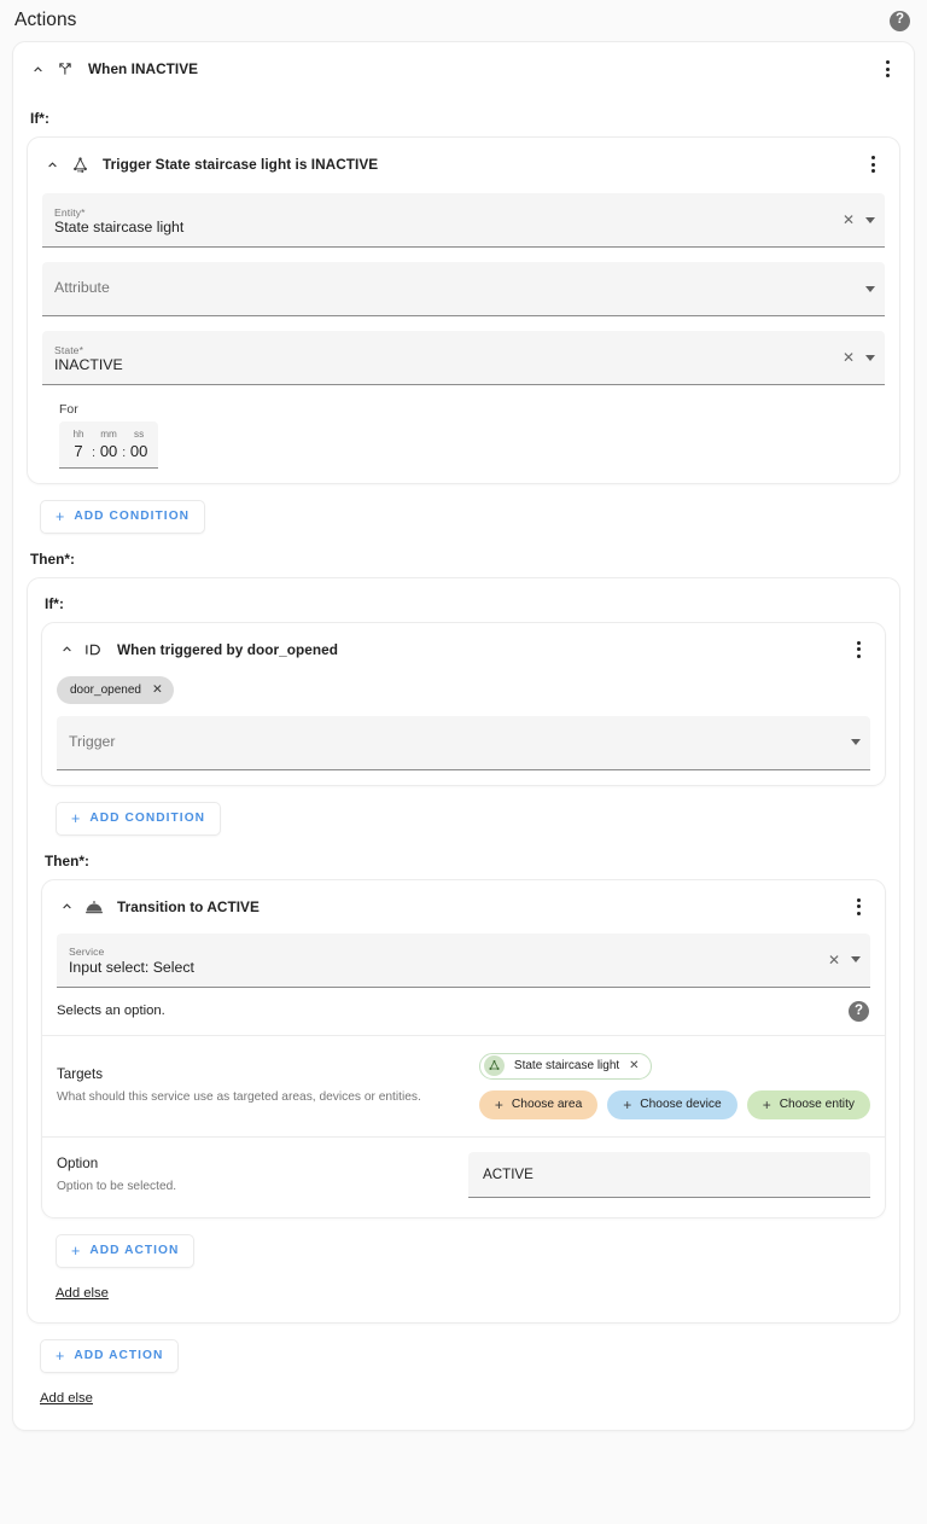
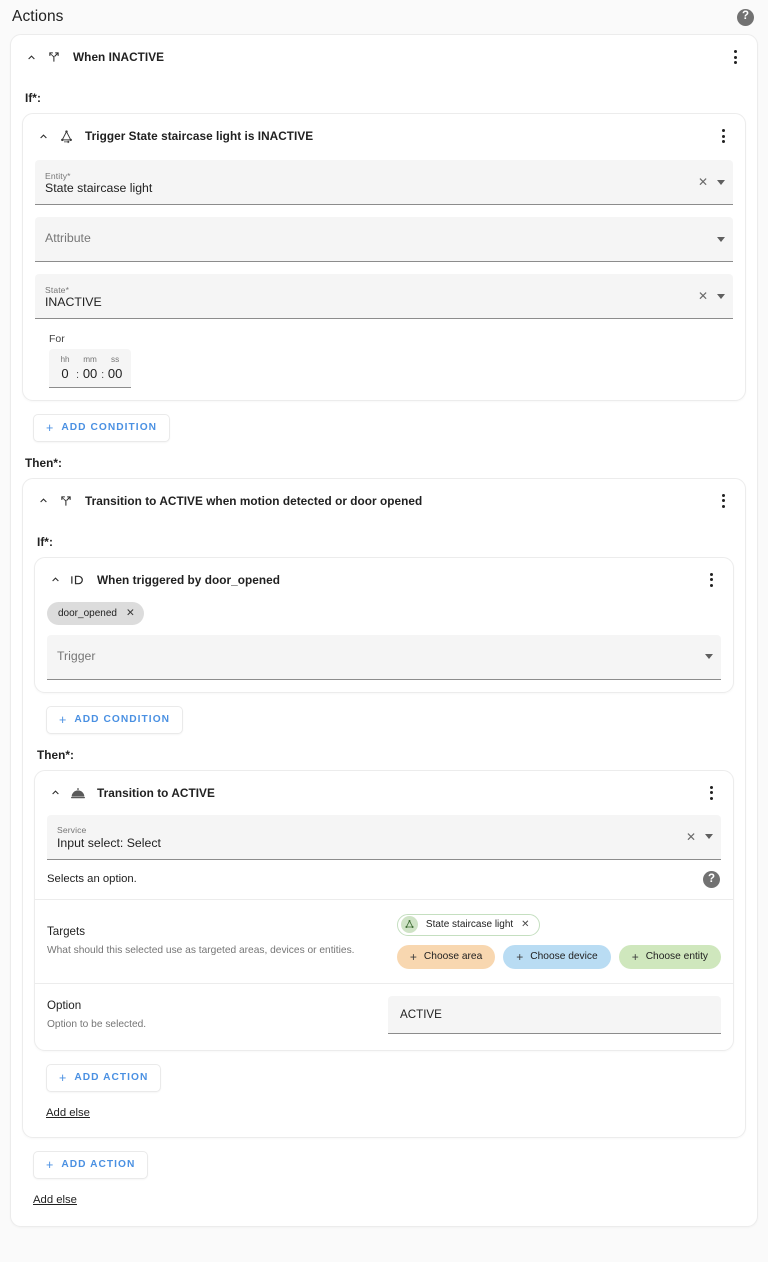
  Actions
  ?
  When INACTIVE
  If*:
  Trigger State staircase light is INACTIVE
  Entity*
  State staircase light
  ✕
  Attribute
  State*
  INACTIVE
  ✕
  For
  hh
- 7
+ 0
  :
  mm
  00
  :
  ss
  00
  +
  ADD CONDITION
  Then*:
+ Transition to ACTIVE when motion detected or door opened
  If*:
  When triggered by door_opened
  door_opened
  ✕
  Trigger
  +
  ADD CONDITION
  Then*:
  Transition to ACTIVE
  Service
  Input select: Select
  ✕
  Selects an option.
  ?
  Targets
- What should this service use as targeted areas, devices or entities.
+ What should this selected use as targeted areas, devices or entities.
  State staircase light
  ✕
  +
  Choose area
  +
  Choose device
  +
  Choose entity
  Option
  Option to be selected.
  ACTIVE
  +
  ADD ACTION
  Add else
  +
  ADD ACTION
  Add else
